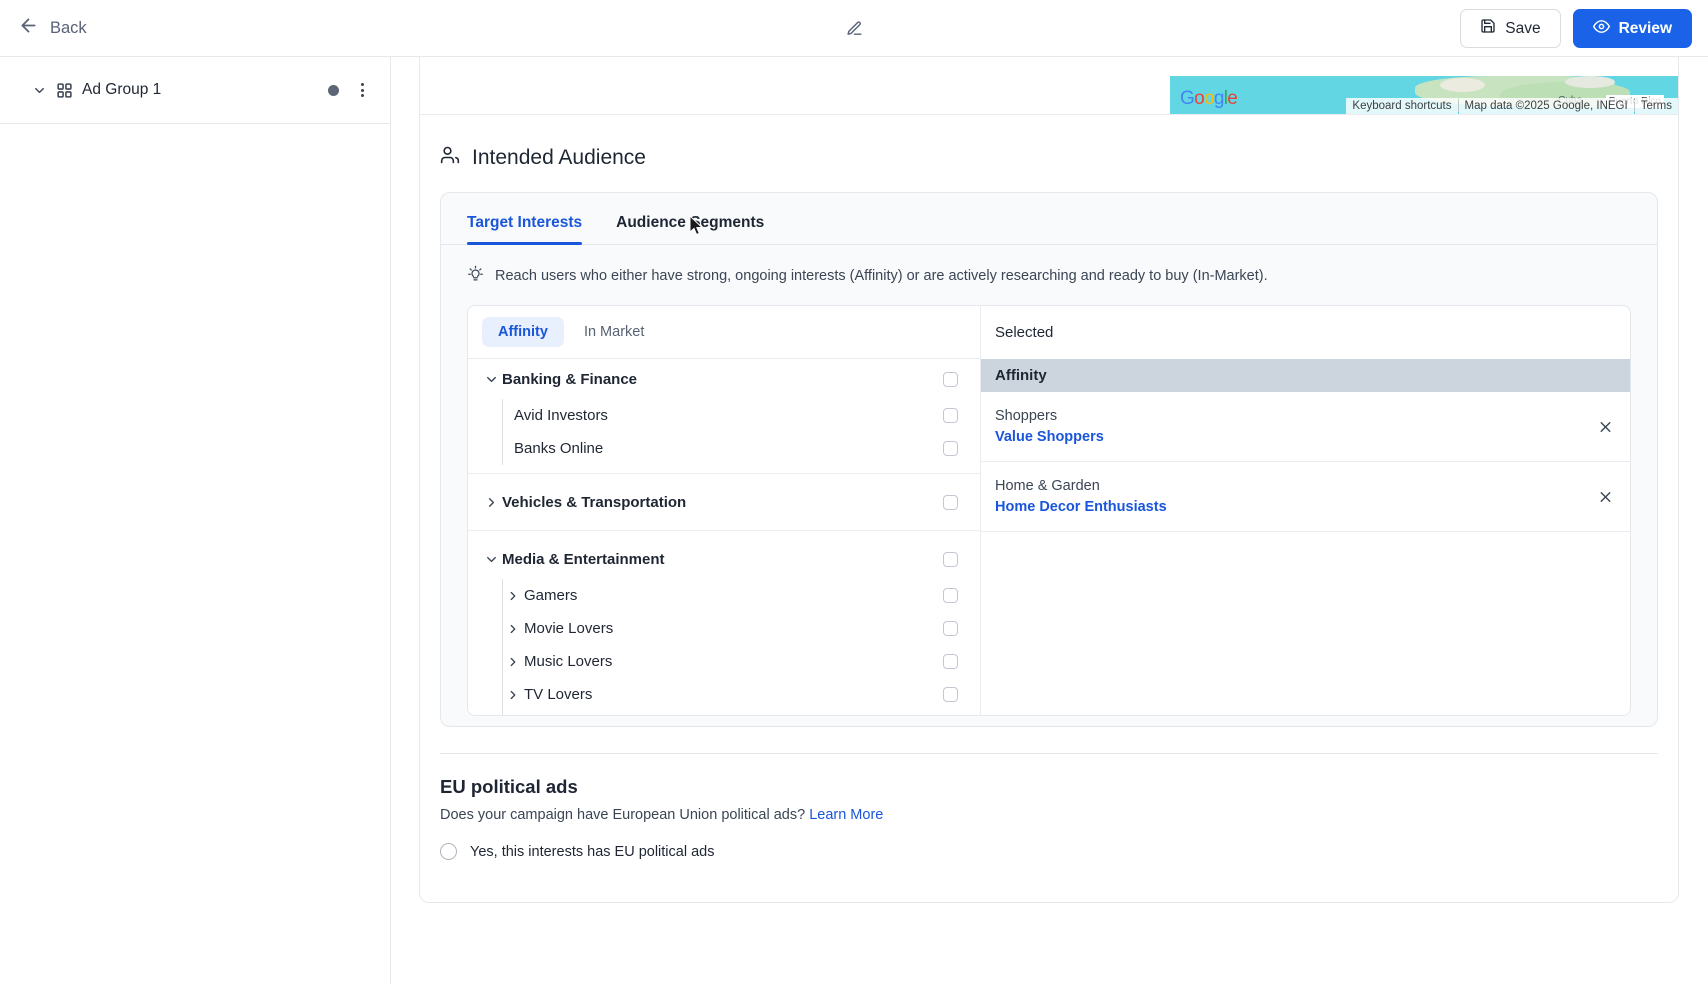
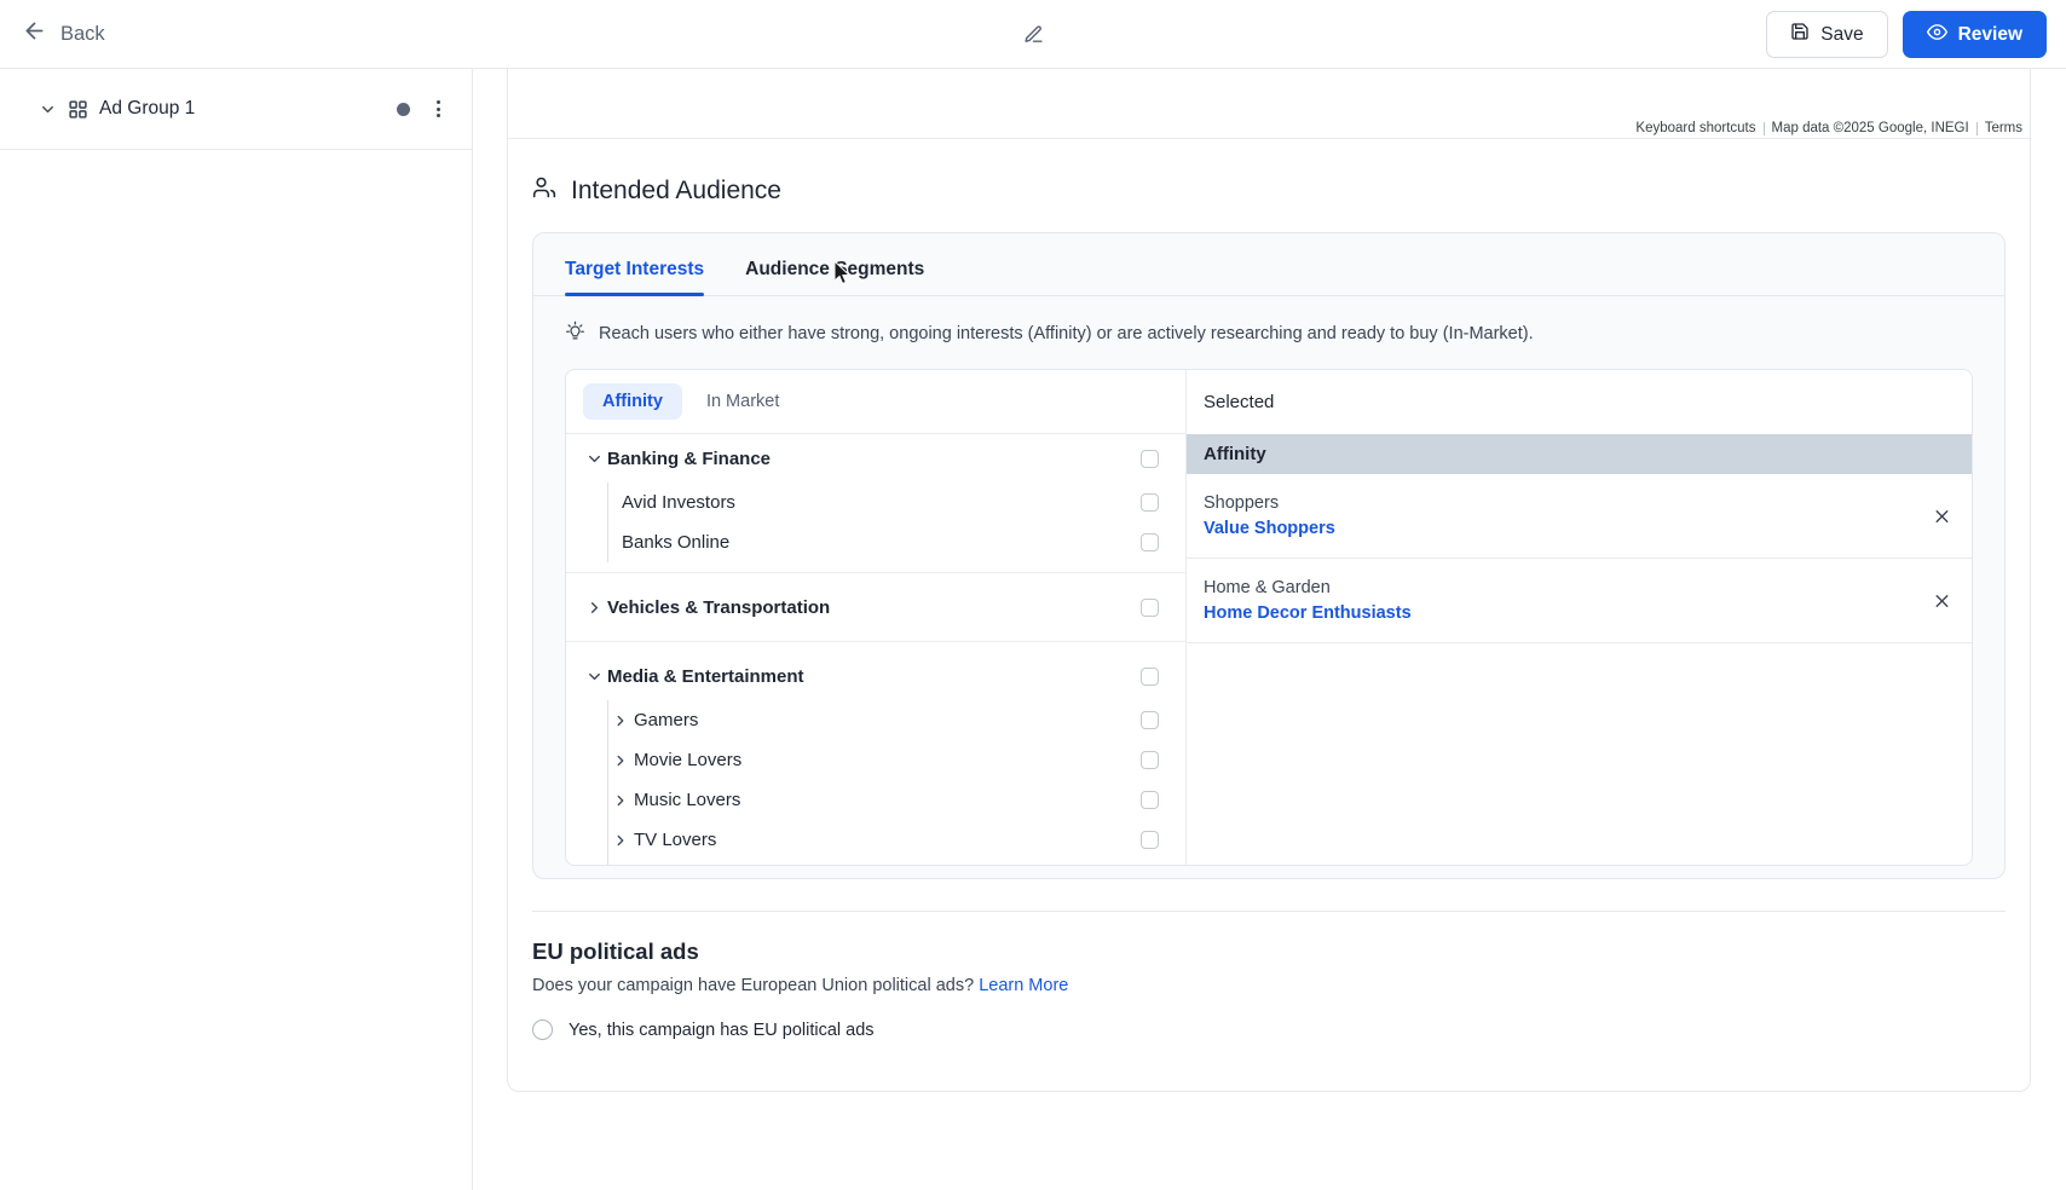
  Back
  Save
  Review
  Ad Group 1
- Google
- Cuba
- Puerto Rico
  Keyboard shortcuts
  Map data ©2025 Google, INEGI
  Terms
  Intended Audience
  Target Interests
  Audienceegments
  Reach users who either have strong, ongoing interests (Affinity) or are actively researching and ready to buy (In-Market).
  Affinity
  In Market
  Banking & Finance
  Avid Investors
  Banks Online
  Vehicles & Transportation
  Media & Entertainment
  Gamers
  Movie Lovers
  Music Lovers
  TV Lovers
  Selected
  Affinity
  Shoppers
  Value Shoppers
  Home & Garden
  Home Decor Enthusiasts
  EU political ads
  Does your campaign have European Union political ads? Learn More
- Yes, this interests has EU political ads
+ Yes, this campaign has EU political ads
